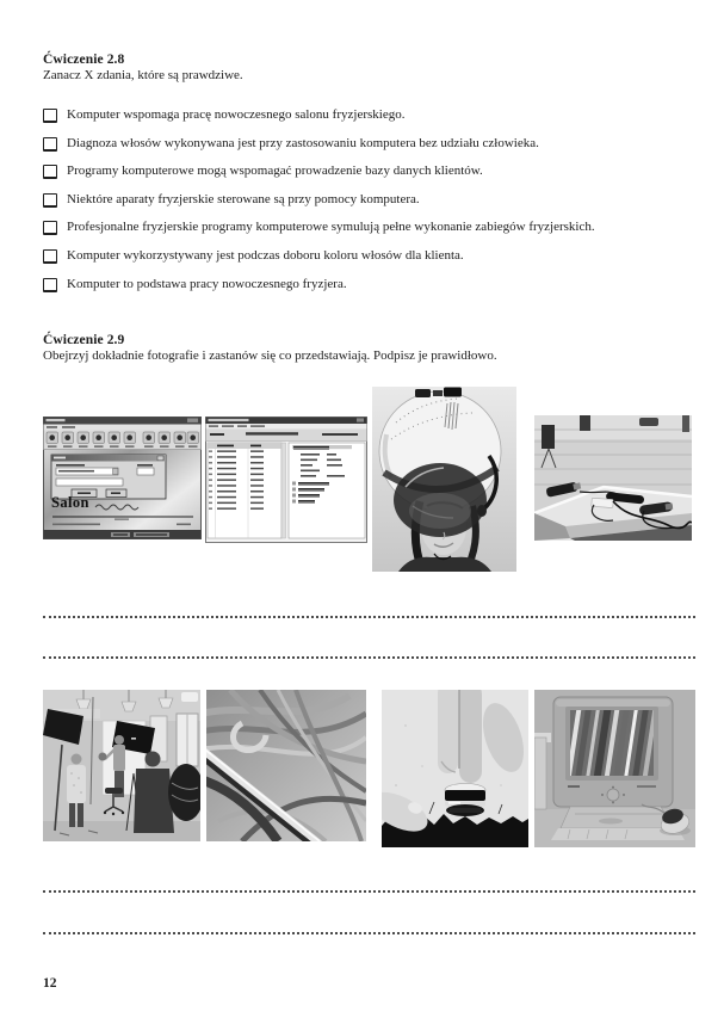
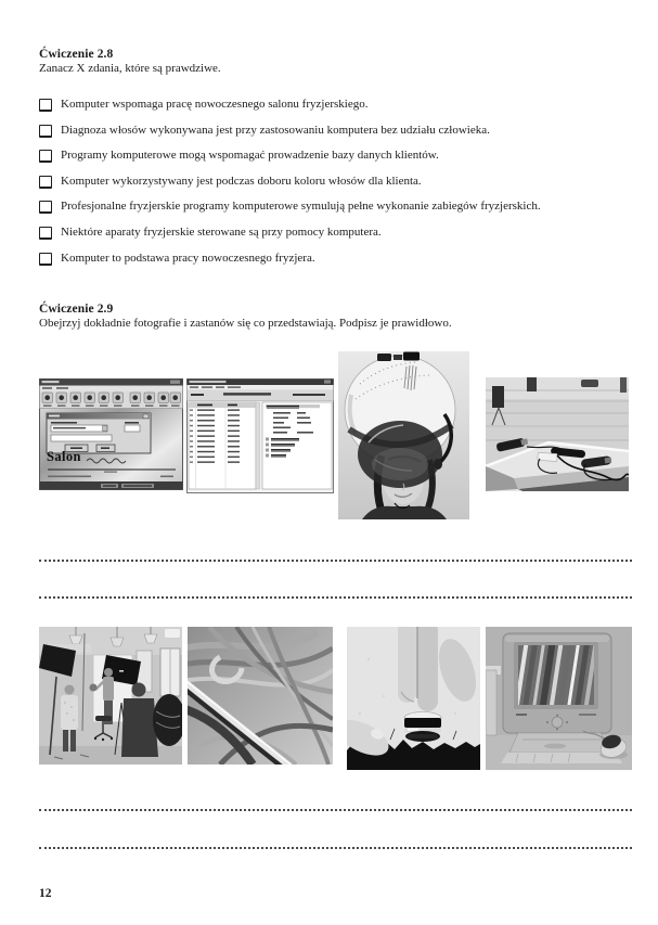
  Ćwiczenie 2.8
  Zanacz X zdania, które są prawdziwe.
  Komputer wspomaga pracę nowoczesnego salonu fryzjerskiego.
  Diagnoza włosów wykonywana jest przy zastosowaniu komputera bez udziału człowieka.
  Programy komputerowe mogą wspomagać prowadzenie bazy danych klientów.
- Niektóre aparaty fryzjerskie sterowane są przy pomocy komputera.
+ Komputer wykorzystywany jest podczas doboru koloru włosów dla klienta.
  Profesjonalne fryzjerskie programy komputerowe symulują pełne wykonanie zabiegów fryzjerskich.
- Komputer wykorzystywany jest podczas doboru koloru włosów dla klienta.
+ Niektóre aparaty fryzjerskie sterowane są przy pomocy komputera.
  Komputer to podstawa pracy nowoczesnego fryzjera.
  Ćwiczenie 2.9
  Obejrzyj dokładnie fotografie i zastanów się co przedstawiają. Podpisz je prawidłowo.
  Salon
  12
